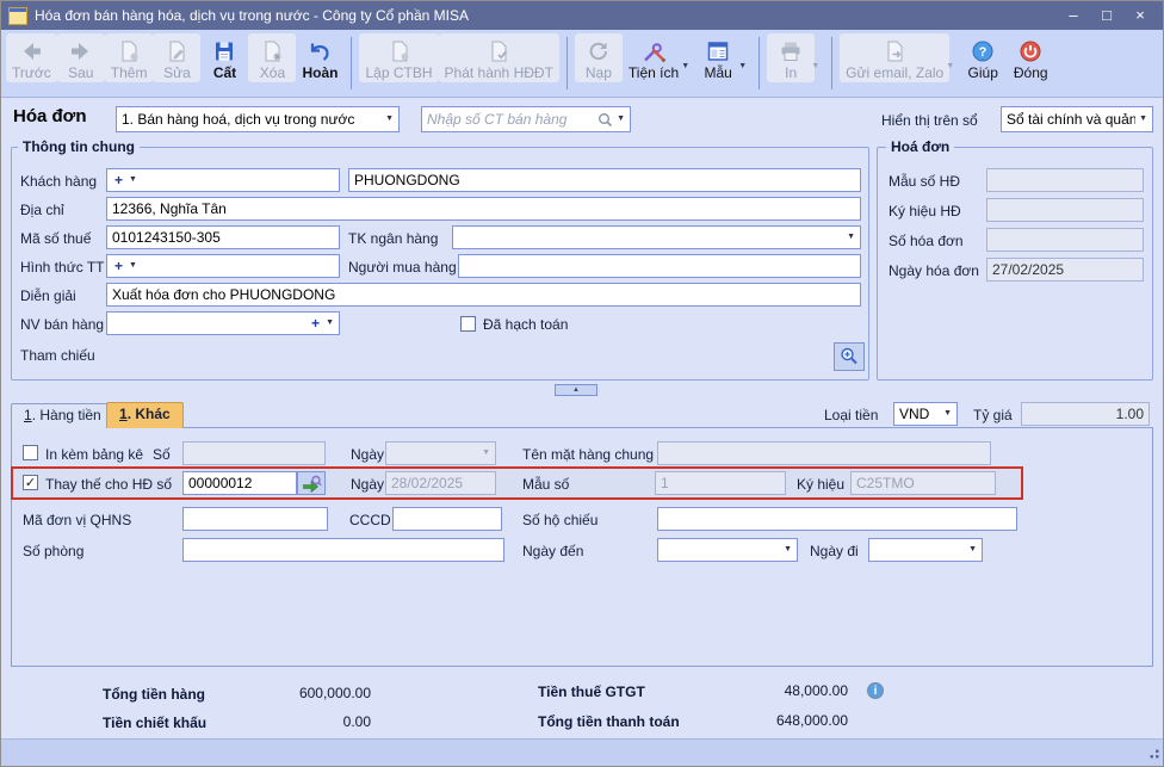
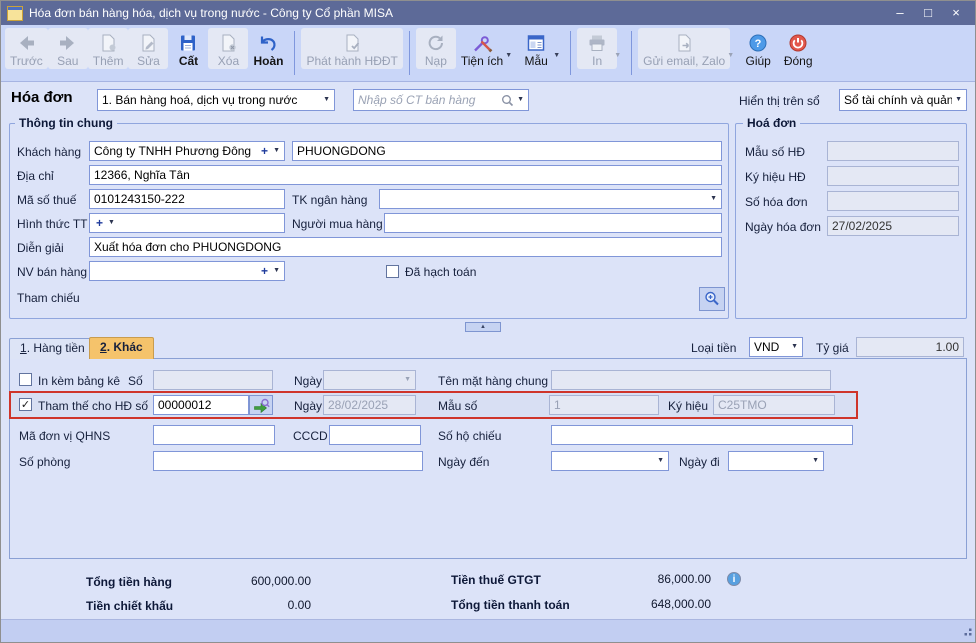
  Hóa đơn bán hàng hóa, dịch vụ trong nước - Công ty Cổ phần MISA
  –
  □
  ×
  Trước
  Sau
  Thêm
  Sửa
  Cất
  Xóa
  Hoàn
- Lập CTBH
  Phát hành HĐĐT
  Nạp
  Tiện ích
  Mẫu
  In
  Gửi email, Zalo
  ?
  Giúp
  Đóng
  Hóa đơn
  1. Bán hàng hoá, dịch vụ trong nước
  Nhập số CT bán hàng
  Hiển thị trên sổ
  Sổ tài chính và quản
  Thông tin chung
  Khách hàng
+ Công ty TNHH Phương Đông
  +
  PHUONGDONG
  Địa chỉ
  12366, Nghĩa Tân
  Mã số thuế
- 0101243150-305
+ 0101243150-222
  TK ngân hàng
  Hình thức TT
  +
  Người mua hàng
  Diễn giải
  Xuất hóa đơn cho PHUONGDONG
  NV bán hàng
  +
  Đã hạch toán
  Tham chiếu
  Hoá đơn
  Mẫu số HĐ
  Ký hiệu HĐ
  Số hóa đơn
  Ngày hóa đơn
  27/02/2025
  1. Hàng tiền
- 1. Khác
+ 2. Khác
  Loại tiền
  VND
  Tỷ giá
  1.00
  In kèm bảng kê
  Số
  Ngày
  Tên mặt hàng chung
  ✓
- Thay thế cho HĐ số
+ Tham thế cho HĐ số
  00000012
  Ngày
  28/02/2025
  Mẫu số
  1
  Ký hiệu
  C25TMO
  Mã đơn vị QHNS
  CCCD
  Số hộ chiếu
  Số phòng
  Ngày đến
  Ngày đi
  Tổng tiền hàng
  600,000.00
  Tiền chiết khấu
  0.00
  Tiền thuế GTGT
- 48,000.00
+ 86,000.00
  Tổng tiền thanh toán
  648,000.00
  i
